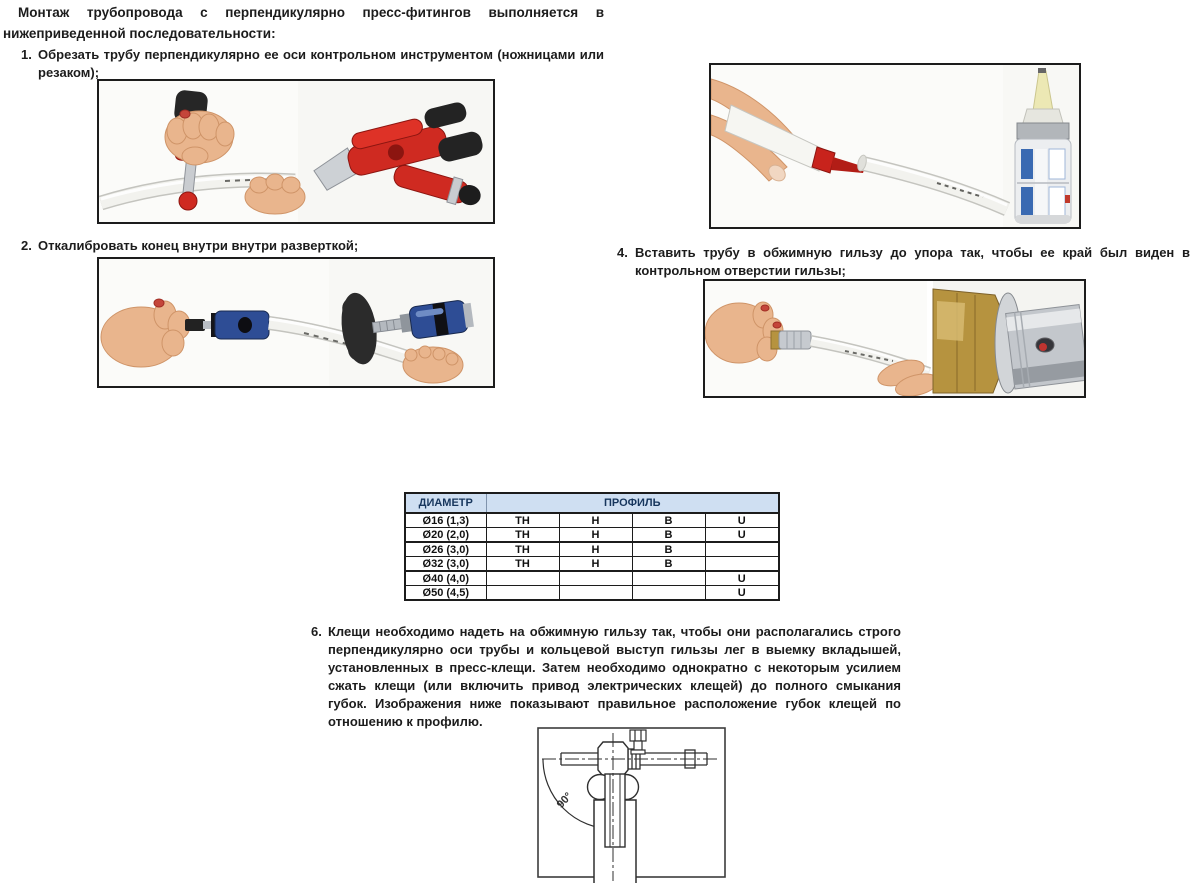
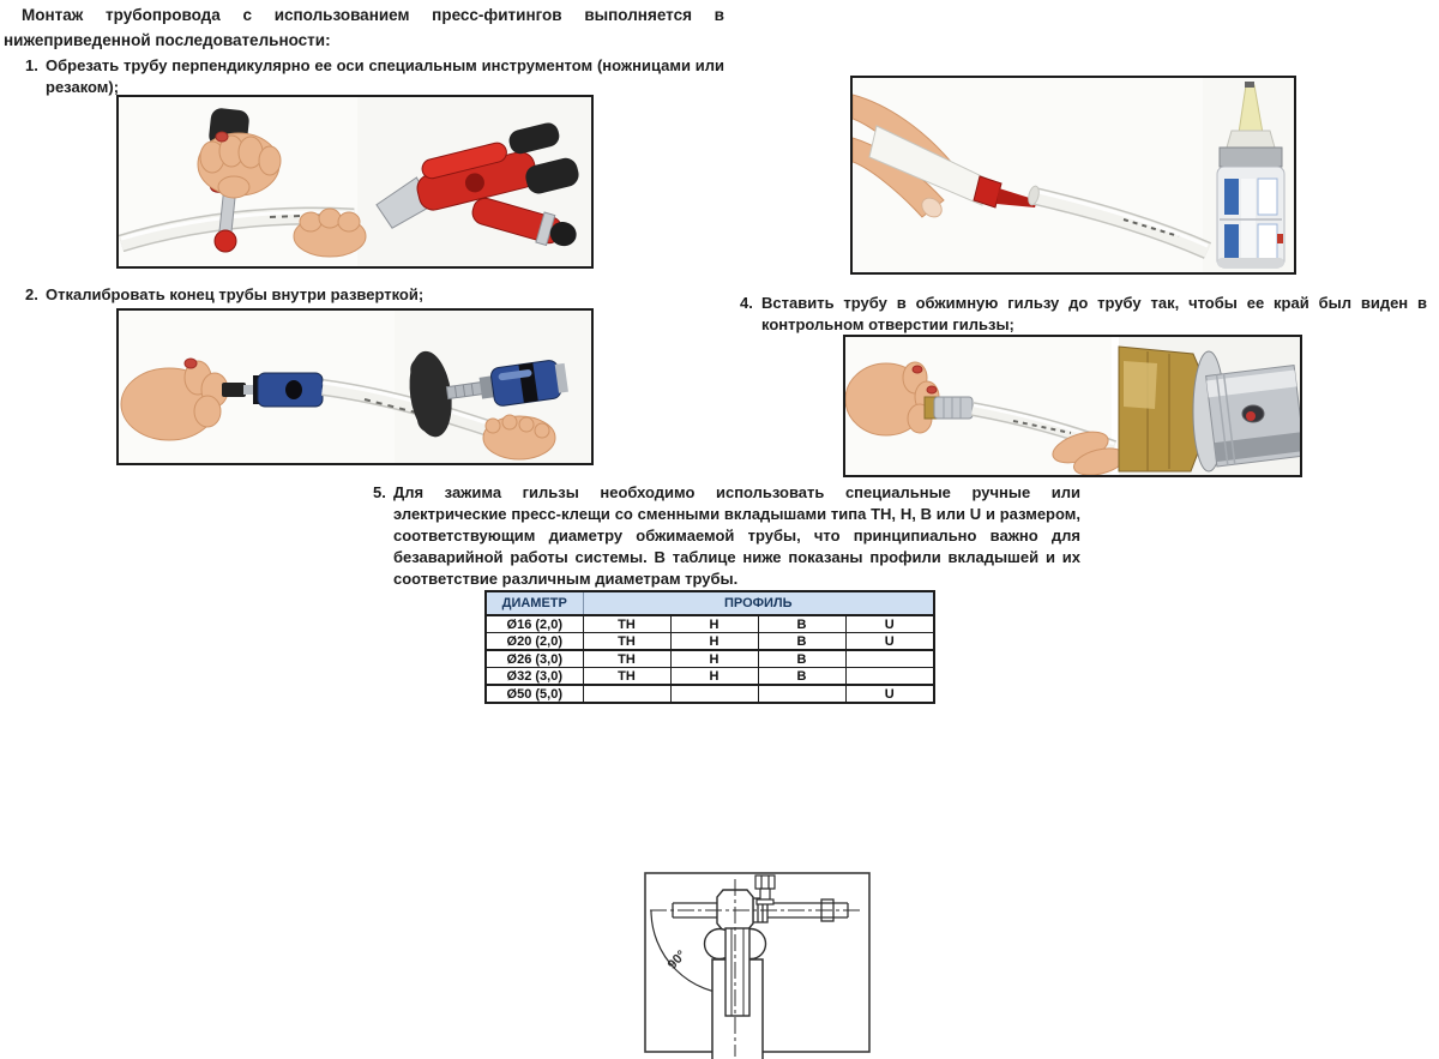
- Монтаж трубопровода с перпендикулярно пресс-фитингов выполняется в нижеприведенной последовательности:
+ Монтаж трубопровода с использованием пресс-фитингов выполняется в нижеприведенной последовательности:
  1.
- Обрезать трубу перпендикулярно ее оси контрольном инструментом (ножницами или резаком);
+ Обрезать трубу перпендикулярно ее оси специальным инструментом (ножницами или резаком);
  2.
- Откалибровать конец внутри внутри разверткой;
+ Откалибровать конец трубы внутри разверткой;
  4.
- Вставить трубу в обжимную гильзу до упора так, чтобы ее край был виден в контрольном отверстии гильзы;
+ Вставить трубу в обжимную гильзу до трубу так, чтобы ее край был виден в контрольном отверстии гильзы;
+ 5.
+ Для зажима гильзы необходимо использовать специальные ручные или электрические пресс-клещи со сменными вкладышами типа TH, H, B или U и размером, соответствующим диаметру обжимаемой трубы, что принципиально важно для безаварийной работы системы. В таблице ниже показаны профили вкладышей и их соответствие различным диаметрам трубы.
  ДИАМЕТР	ПРОФИЛЬ
- Ø16 (1,3)	TH	H	B	U
+ Ø16 (2,0)	TH	H	B	U
  Ø20 (2,0)	TH	H	B	U
  Ø26 (3,0)	TH	H	B
  Ø32 (3,0)	TH	H	B
- Ø40 (4,0)				U
- Ø50 (4,5)				U
+ Ø50 (5,0)				U
- 6.
- Клещи необходимо надеть на обжимную гильзу так, чтобы они располагались строго перпендикулярно оси трубы и кольцевой выступ гильзы лег в выемку вкладышей, установленных в пресс-клещи. Затем необходимо однократно с некоторым усилием сжать клещи (или включить привод электрических клещей) до полного смыкания губок. Изображения ниже показывают правильное расположение губок клещей по отношению к профилю.
